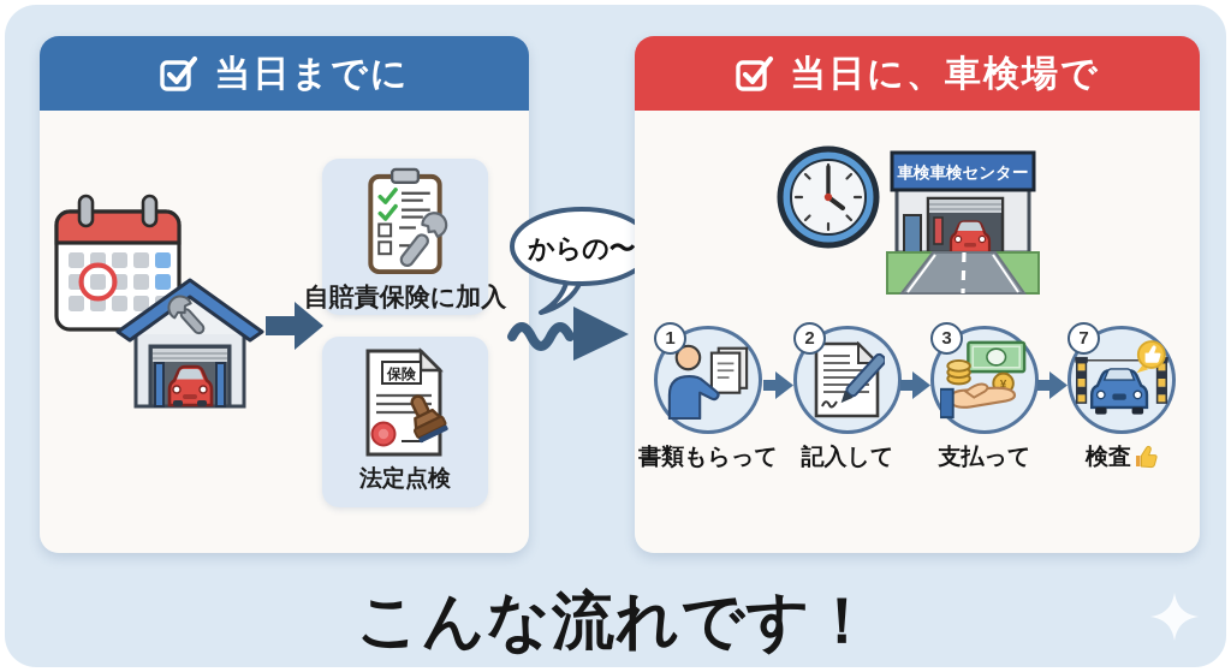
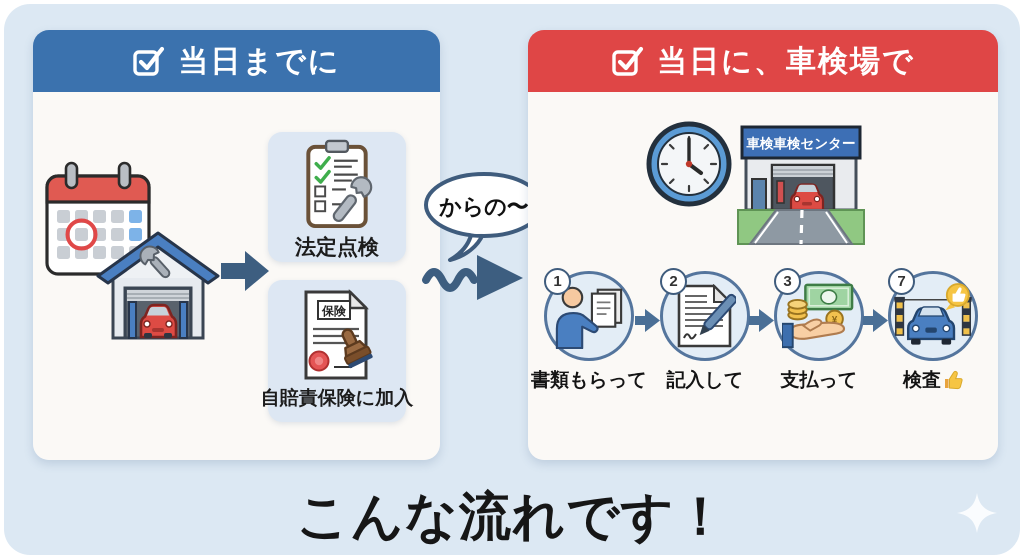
  当日までに
- 自賠責保険に加入
+ 法定点検
  保険
- 法定点検
+ 自賠責保険に加入
  からの〜
  当日に、車検場で
  車検車検センター
  1
  書類もらって
  2
  記入して
  3
  ¥
  支払って
  7
  検査
  こんな流れです！
